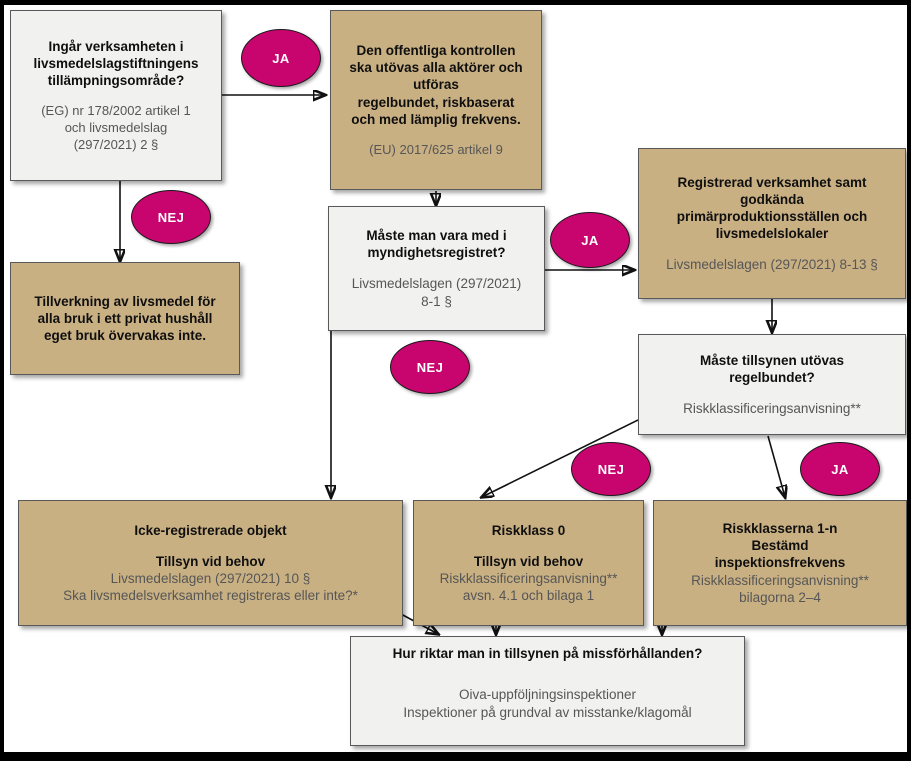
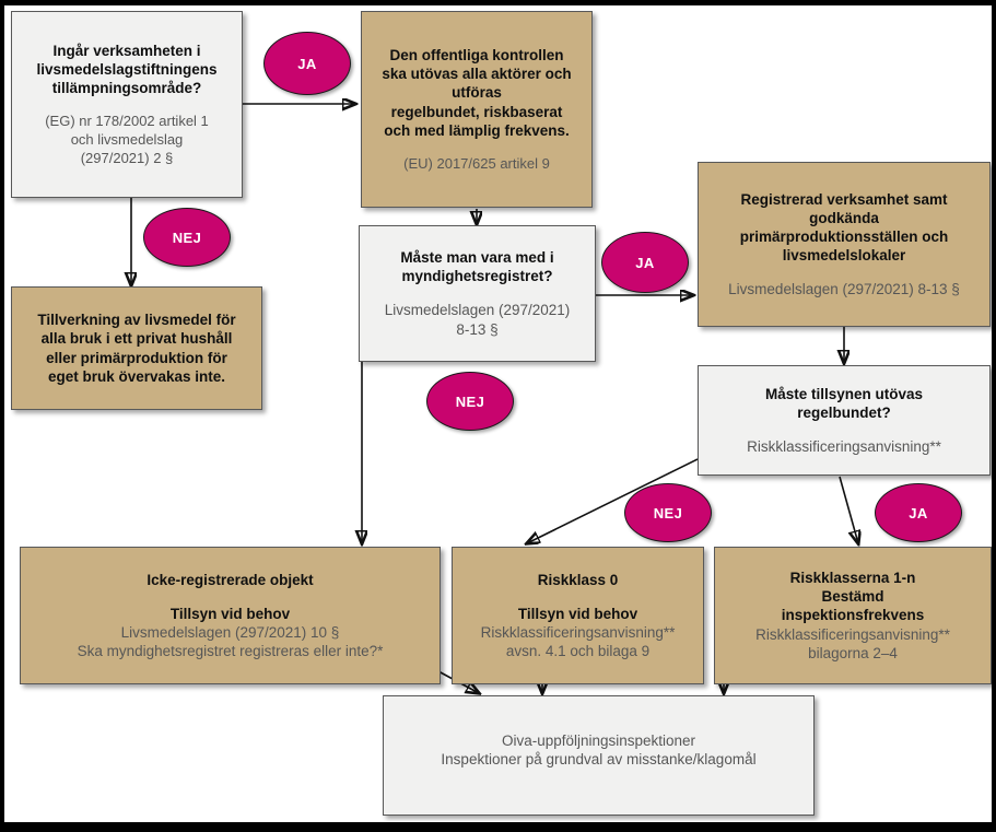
  Ingår verksamheten i livsmedelslagstiftningens tillämpningsområde?
  (EG) nr 178/2002 artikel 1
  och livsmedelslag
  (297/2021) 2 §
  Den offentliga kontrollen
  ska utövas alla aktörer och
  utföras
  regelbundet, riskbaserat
  och med lämplig frekvens.
  (EU) 2017/625 artikel 9
  Registrerad verksamhet samt
  godkända
  primärproduktionsställen och
  livsmedelslokaler
  Livsmedelslagen (297/2021) 8-13 §
  Måste man vara med i
  myndighetsregistret?
  Livsmedelslagen (297/2021)
- 8-1 §
+ 8-13 §
  Tillverkning av livsmedel för
  alla bruk i ett privat hushåll
+ eller primärproduktion för
  eget bruk övervakas inte.
  Måste tillsynen utövas
  regelbundet?
  Riskklassificeringsanvisning**
  Icke-registrerade objekt
  Tillsyn vid behov
  Livsmedelslagen (297/2021) 10 §
- Ska livsmedelsverksamhet registreras eller inte?*
+ Ska myndighetsregistret registreras eller inte?*
  Riskklass 0
  Tillsyn vid behov
  Riskklassificeringsanvisning**
- avsn. 4.1 och bilaga 1
+ avsn. 4.1 och bilaga 9
  Riskklasserna 1-n
  Bestämd
  inspektionsfrekvens
  Riskklassificeringsanvisning**
  bilagorna 2–4
- Hur riktar man in tillsynen på missförhållanden?
  Oiva-uppföljningsinspektioner
  Inspektioner på grundval av misstanke/klagomål
  JA
  NEJ
  JA
  NEJ
  NEJ
  JA
